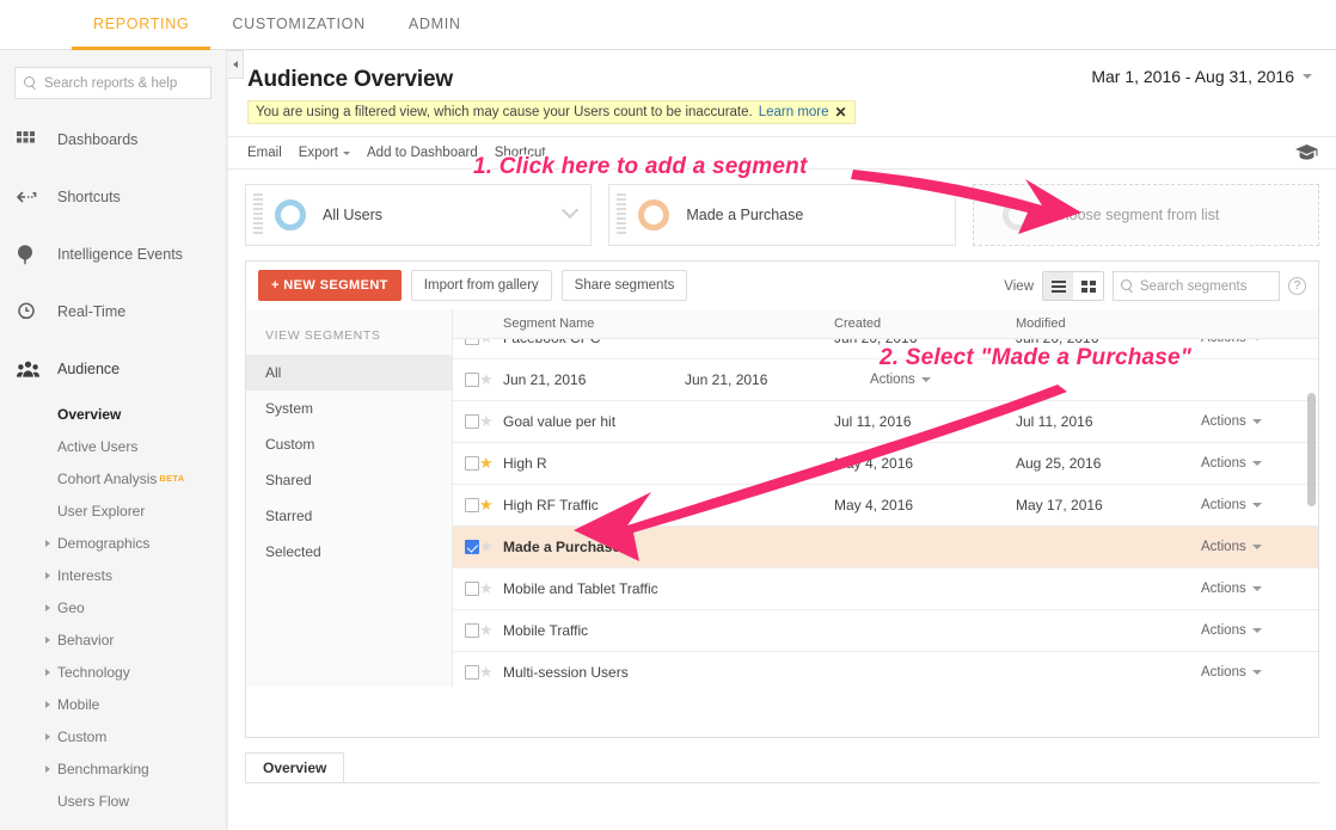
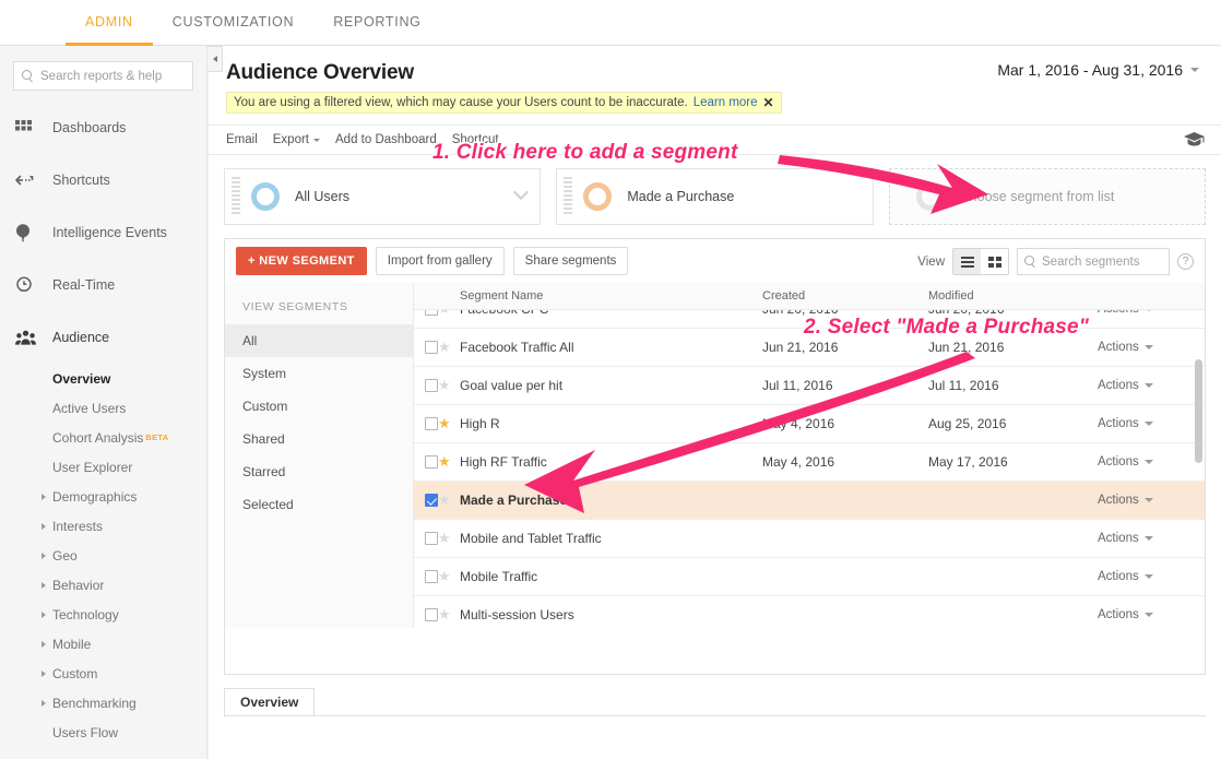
- REPORTING
+ ADMIN
  CUSTOMIZATION
- ADMIN
+ REPORTING
  Search reports & help
  Dashboards
  Shortcuts
  Intelligence Events
  Real-Time
  Audience
  Overview
  Active Users
  Cohort Analysis
  BETA
  User Explorer
  Demographics
  Interests
  Geo
  Behavior
  Technology
  Mobile
  Custom
  Benchmarking
  Users Flow
  Audience Overview
  Mar 1, 2016 - Aug 31, 2016
  You are using a filtered view, which may cause your Users count to be inaccurate.
  Learn more
  ✕
  Email
  Export
  Add to Dashboard
  Shortcut
  All Users
  Made a Purchase
  ose segment from list
  + NEW SEGMENT
  Import from gallery
  Share segments
  View
  Search segments
  ?
  VIEW SEGMENTS
  All
  System
  Custom
  Shared
  Starred
  Selected
  Segment Name
  Created
  Modified
  ★
+ Facebook Traffic All
  Jun 21, 2016
  Jun 21, 2016
  Actions
  ★
  Goal value per hit
  Jul 11, 2016
  Jul 11, 2016
  Actions
  ★
  High R
  Aug 25, 2016
  Actions
  ★
  High RF Traffic
  May 4, 2016
  May 17, 2016
  Actions
  ★
  Made a Purchas
  Actions
  ★
  Mobile and Tablet Traffic
  Actions
  ★
  Mobile Traffic
  Actions
  ★
  Multi-session Users
  Actions
  Overview
  1. Click here to add a segment
  2. Select "Made a Purchase"
